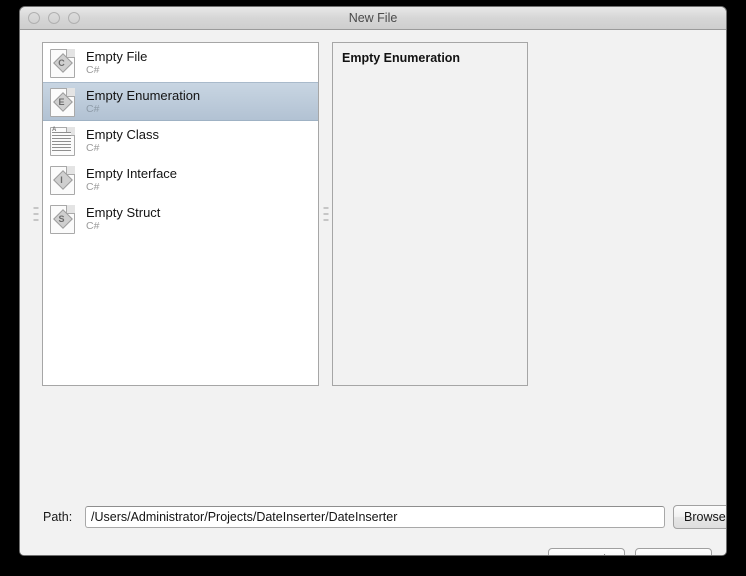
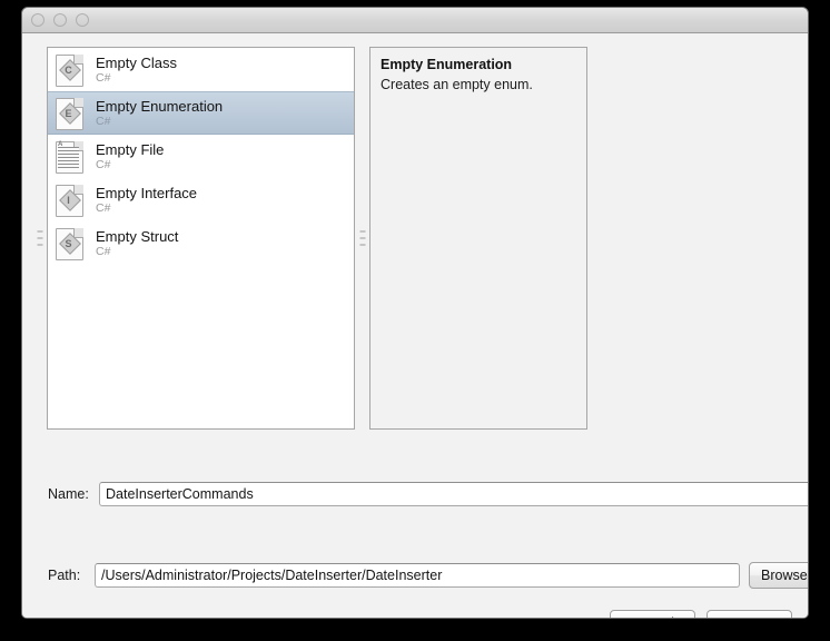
- New File
  C
- Empty File
+ Empty Class
  C#
  E
  Empty Enumeration
  C#
- Empty Class
+ Empty File
  C#
  I
  Empty Interface
  C#
  S
  Empty Struct
  C#
  Empty Enumeration
+ Creates an empty enum.
+ Name:
+ DateInserterCommands
  Path:
  /Users/Administrator/Projects/DateInserter/DateInserter
